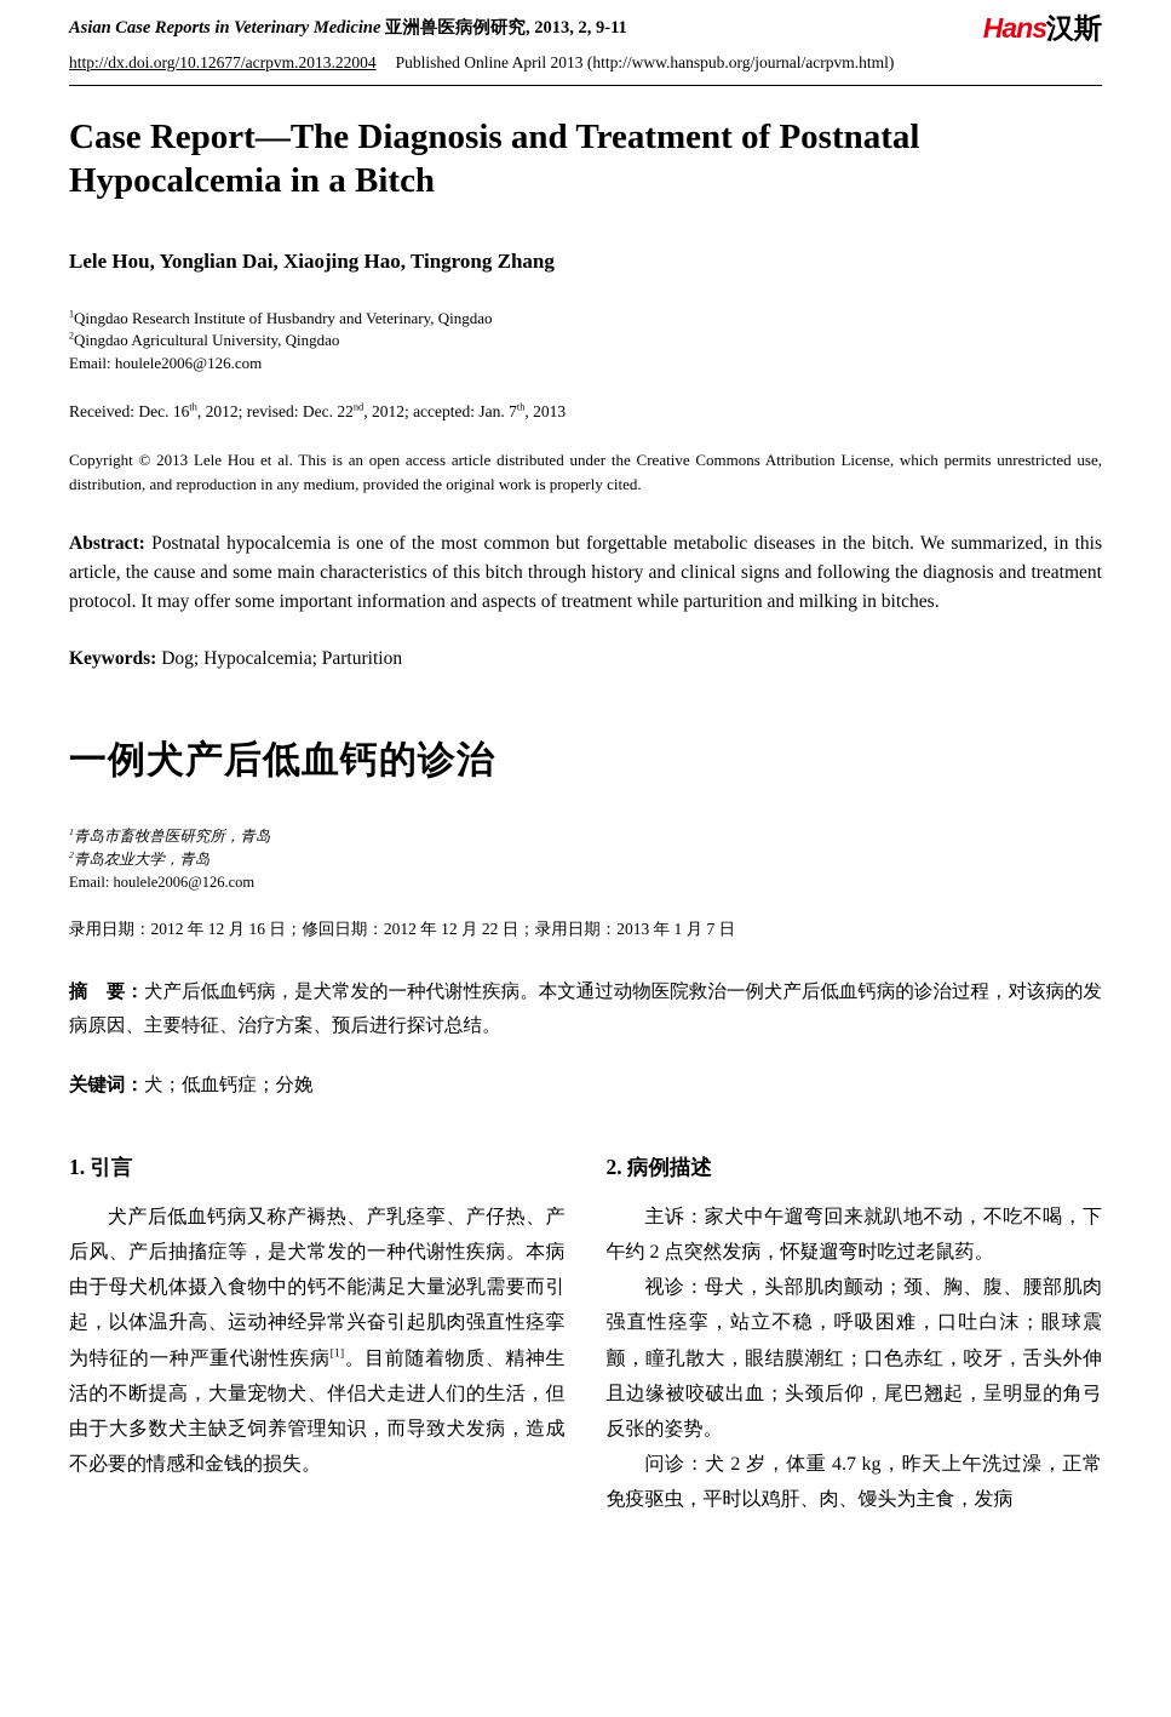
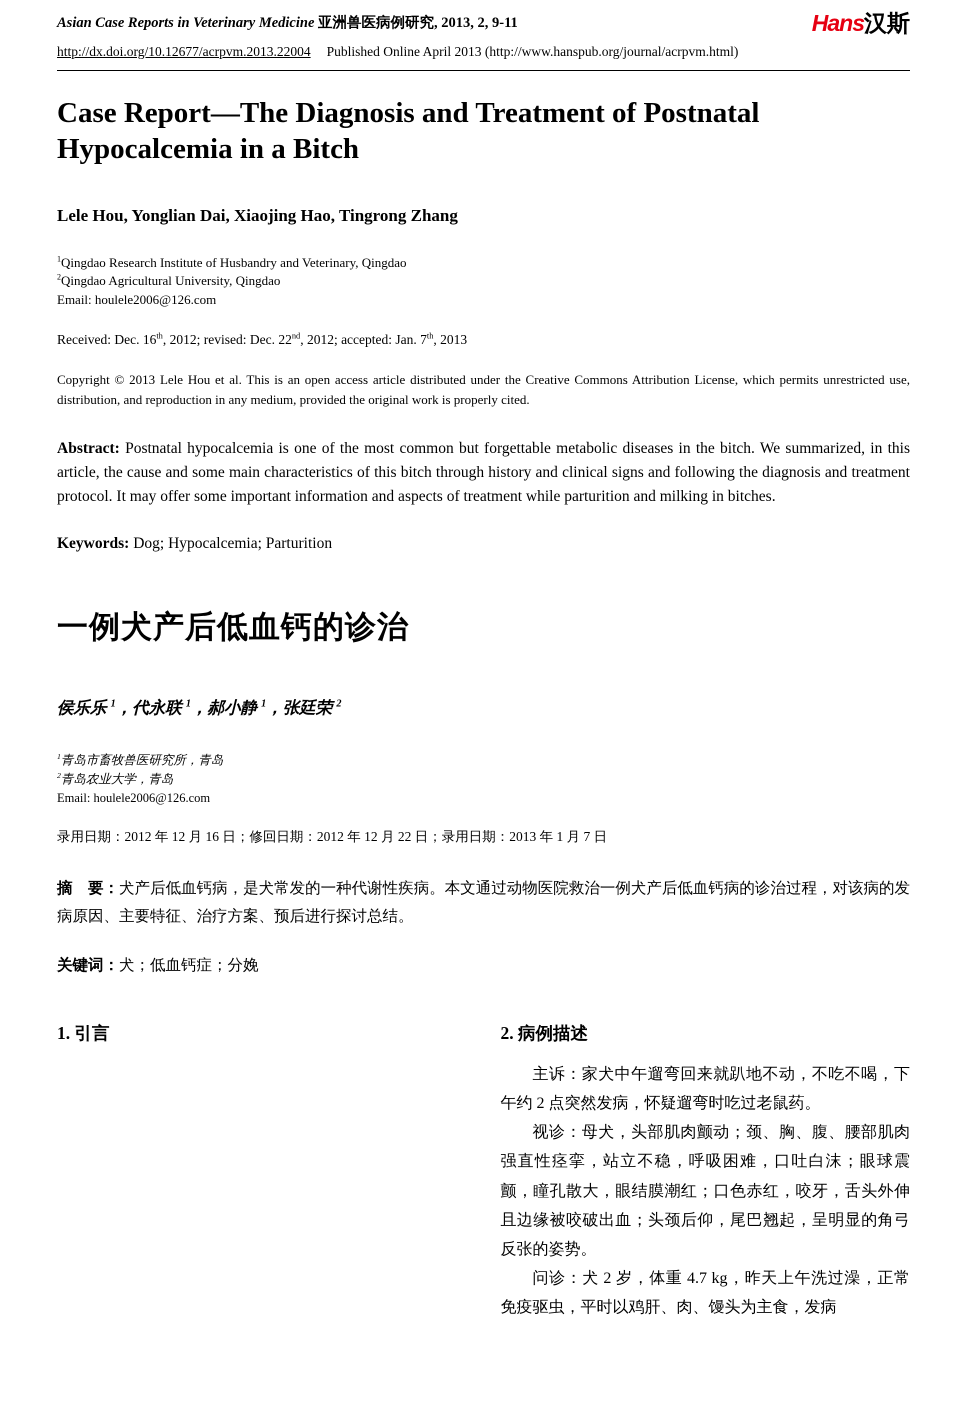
  Asian Case Reports in Veterinary Medicine 亚洲兽医病例研究, 2013, 2, 9-11
  Hans汉斯
  http://dx.doi.org/10.12677/acrpvm.2013.22004 Published Online April 2013 (http://www.hanspub.org/journal/acrpvm.html)
  Case Report—The Diagnosis and Treatment of Postnatal Hypocalcemia in a Bitch
  Lele Hou, Yonglian Dai, Xiaojing Hao, Tingrong Zhang
  1Qingdao Research Institute of Husbandry and Veterinary, Qingdao
  2Qingdao Agricultural University, Qingdao
  Email: houlele2006@126.com
  Received: Dec. 16th, 2012; revised: Dec. 22nd, 2012; accepted: Jan. 7th, 2013
  Copyright © 2013 Lele Hou et al. This is an open access article distributed under the Creative Commons Attribution License, which permits unrestricted use, distribution, and reproduction in any medium, provided the original work is properly cited.
  Abstract: Postnatal hypocalcemia is one of the most common but forgettable metabolic diseases in the bitch. We summarized, in this article, the cause and some main characteristics of this bitch through history and clinical signs and following the diagnosis and treatment protocol. It may offer some important information and aspects of treatment while parturition and milking in bitches.
  Keywords: Dog; Hypocalcemia; Parturition
  一例犬产后低血钙的诊治
+ 侯乐乐 1，代永联 1，郝小静 1，张廷荣 2
  1青岛市畜牧兽医研究所，青岛
  2青岛农业大学，青岛
  Email: houlele2006@126.com
  录用日期：2012 年 12 月 16 日；修回日期：2012 年 12 月 22 日；录用日期：2013 年 1 月 7 日
  摘 要：犬产后低血钙病，是犬常发的一种代谢性疾病。本文通过动物医院救治一例犬产后低血钙病的诊治过程，对该病的发病原因、主要特征、治疗方案、预后进行探讨总结。
  关键词：犬；低血钙症；分娩
  1. 引言
- 犬产后低血钙病又称产褥热、产乳痉挛、产仔热、产后风、产后抽搐症等，是犬常发的一种代谢性疾病。本病由于母犬机体摄入食物中的钙不能满足大量泌乳需要而引起，以体温升高、运动神经异常兴奋引起肌肉强直性痉挛为特征的一种严重代谢性疾病[1]。目前随着物质、精神生活的不断提高，大量宠物犬、伴侣犬走进人们的生活，但由于大多数犬主缺乏饲养管理知识，而导致犬发病，造成不必要的情感和金钱的损失。
  2. 病例描述
  主诉：家犬中午遛弯回来就趴地不动，不吃不喝，下午约 2 点突然发病，怀疑遛弯时吃过老鼠药。
  视诊：母犬，头部肌肉颤动；颈、胸、腹、腰部肌肉强直性痉挛，站立不稳，呼吸困难，口吐白沫；眼球震颤，瞳孔散大，眼结膜潮红；口色赤红，咬牙，舌头外伸且边缘被咬破出血；头颈后仰，尾巴翘起，呈明显的角弓反张的姿势。
  问诊：犬 2 岁，体重 4.7 kg，昨天上午洗过澡，正常免疫驱虫，平时以鸡肝、肉、馒头为主食，发病
